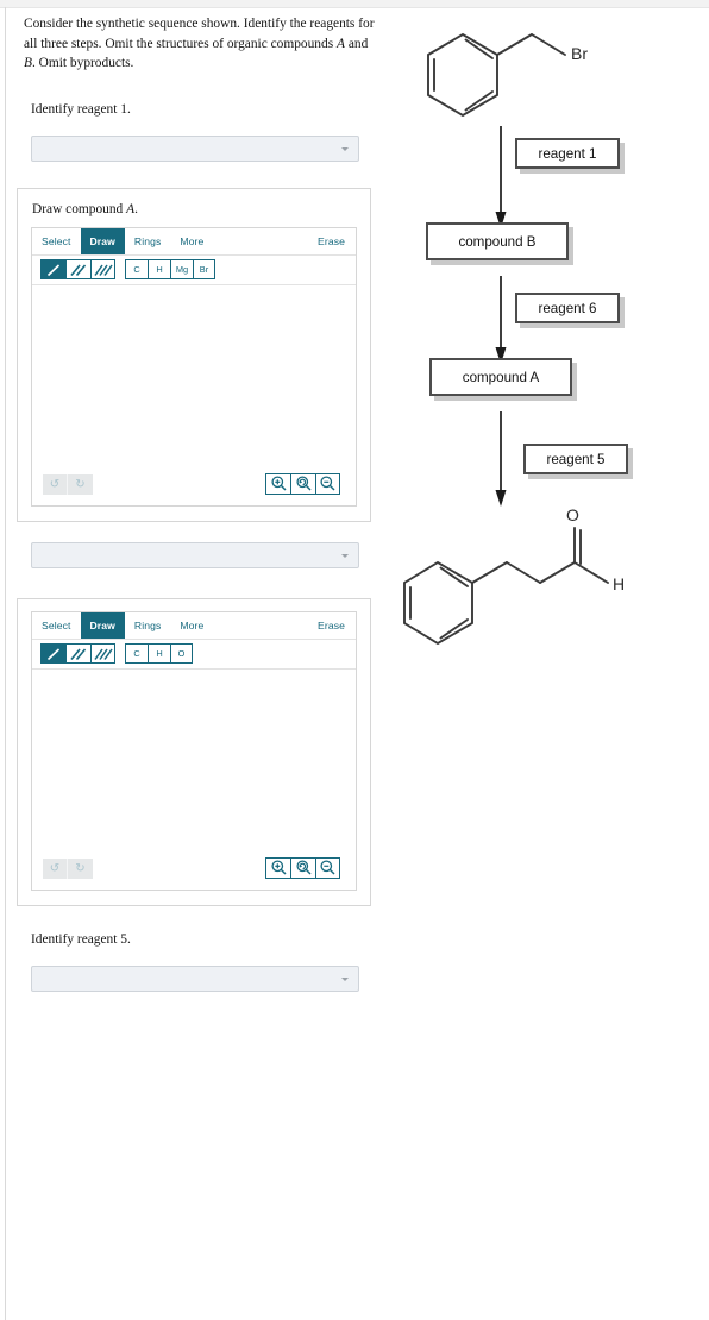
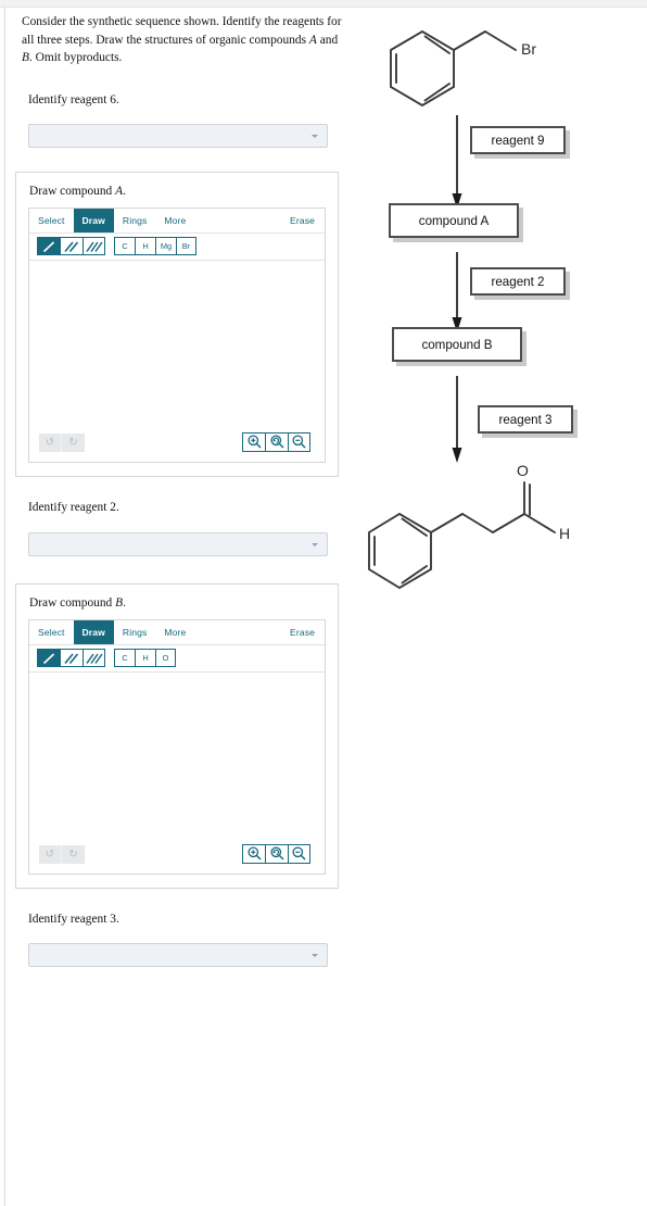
- Consider the synthetic sequence shown. Identify the reagents for all three steps. Omit the structures of organic compounds A and B. Omit byproducts.
+ Consider the synthetic sequence shown. Identify the reagents for all three steps. Draw the structures of organic compounds A and B. Omit byproducts.
- Identify reagent 1.
+ Identify reagent 6.
  Draw compound A.
  Select
  Draw
  Rings
  More
  Erase
  C
  H
  Mg
  Br
  ↺
  ↻
+ Identify reagent 2.
+ Draw compound B.
  Select
  Draw
  Rings
  More
  Erase
  C
  H
  O
  ↺
  ↻
- Identify reagent 5.
+ Identify reagent 3.
  Br
  O
  H
- reagent 1
+ reagent 9
- compound B
+ compound A
- reagent 6
+ reagent 2
- compound A
+ compound B
- reagent 5
+ reagent 3
